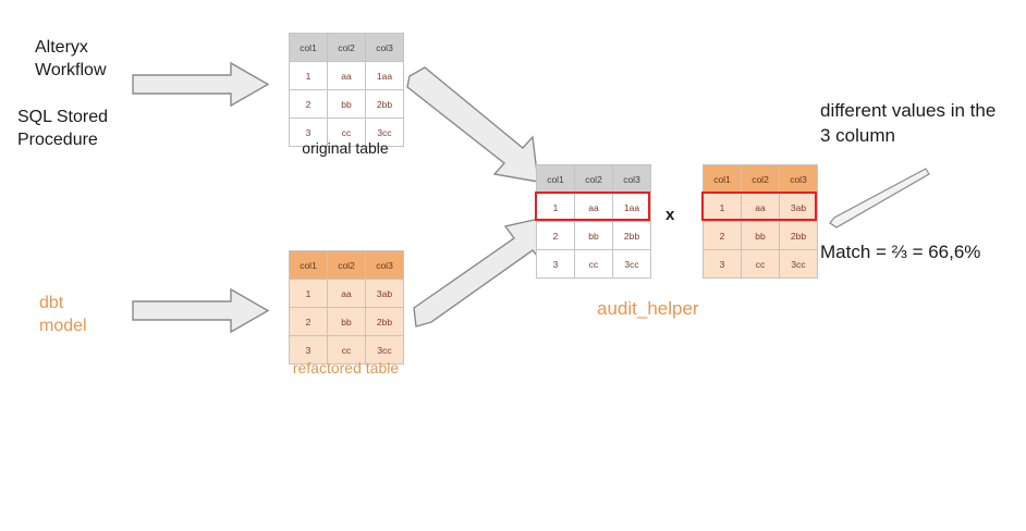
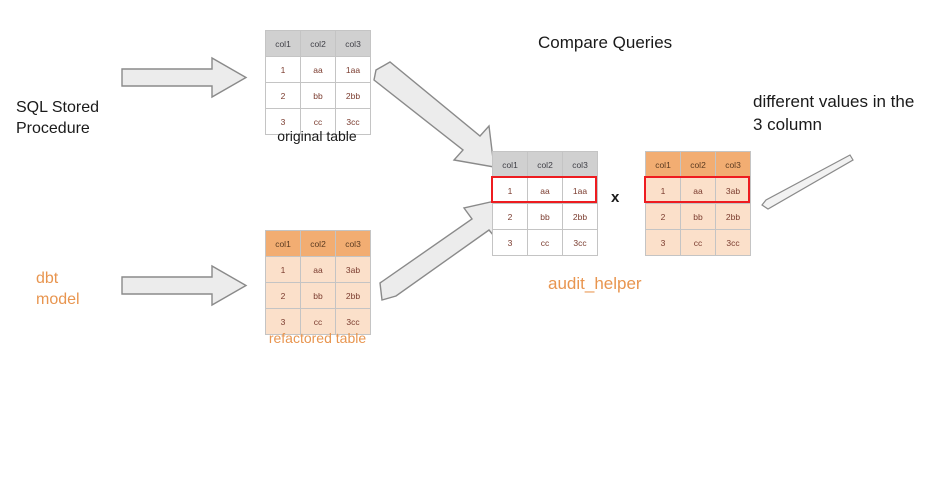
- Alteryx
- Workflow
  SQL Stored
  Procedure
  dbt
  model
  col1	col2	col3
  1	aa	1aa
  2	bb	2bb
  3	cc	3cc
  original table
  col1	col2	col3
  1	aa	3ab
  2	bb	2bb
  3	cc	3cc
  refactored table
+ Compare Queries
  col1	col2	col3
  1	aa	1aa
  2	bb	2bb
  3	cc	3cc
  x
  col1	col2	col3
  1	aa	3ab
  2	bb	2bb
  3	cc	3cc
  audit_helper
  different values in the
  3 column
- Match = ⅔ = 66,6%
